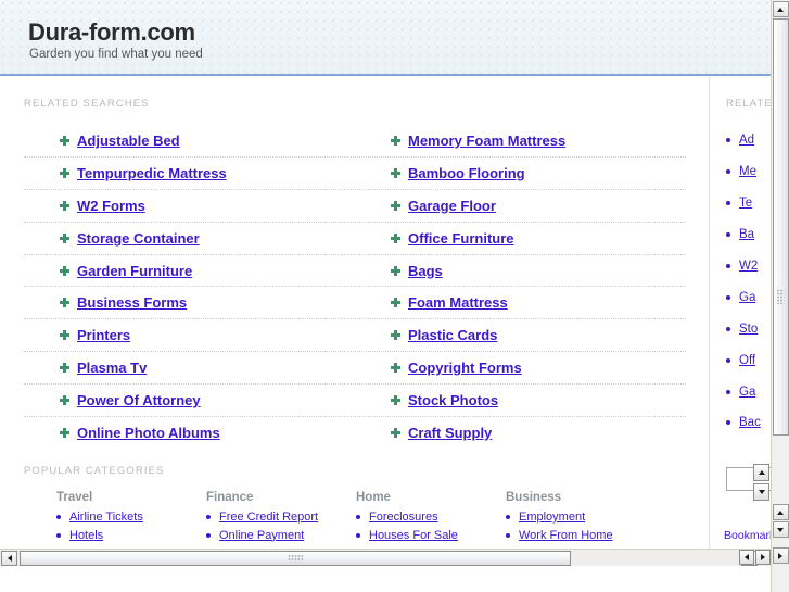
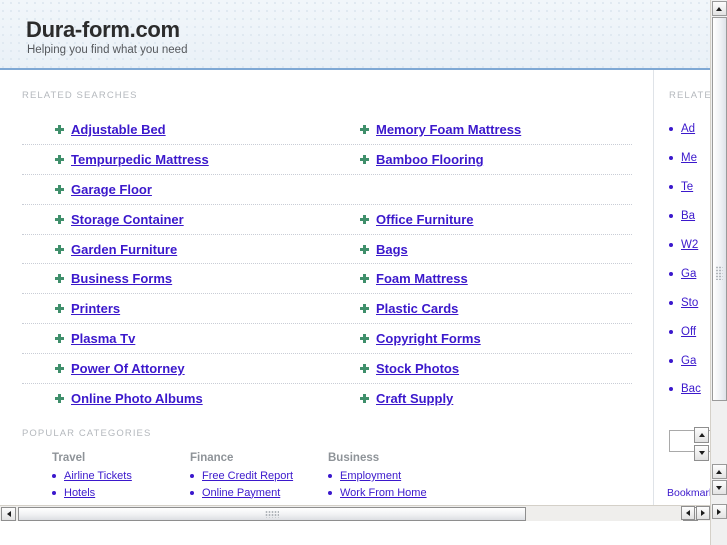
  Dura-form.com
- Garden you find what you need
+ Helping you find what you need
  RELATED SEARCHES
  Adjustable Bed
  Memory Foam Mattress
  Tempurpedic Mattress
  Bamboo Flooring
- W2 Forms
  Garage Floor
  Storage Container
  Office Furniture
  Garden Furniture
  Bags
  Business Forms
  Foam Mattress
  Printers
  Plastic Cards
  Plasma Tv
  Copyright Forms
  Power Of Attorney
  Stock Photos
  Online Photo Albums
  Craft Supply
  POPULAR CATEGORIES
  Travel
  Airline Tickets
  Hotels
  Finance
  Free Credit Report
  Online Payment
- Home
- Foreclosures
- Houses For Sale
  Business
  Employment
  Work From Home
  RELATE
  Ad
  Me
  Te
  Ba
  W2
  Ga
  Sto
  Off
  Ga
  Bac
  Bookmar
